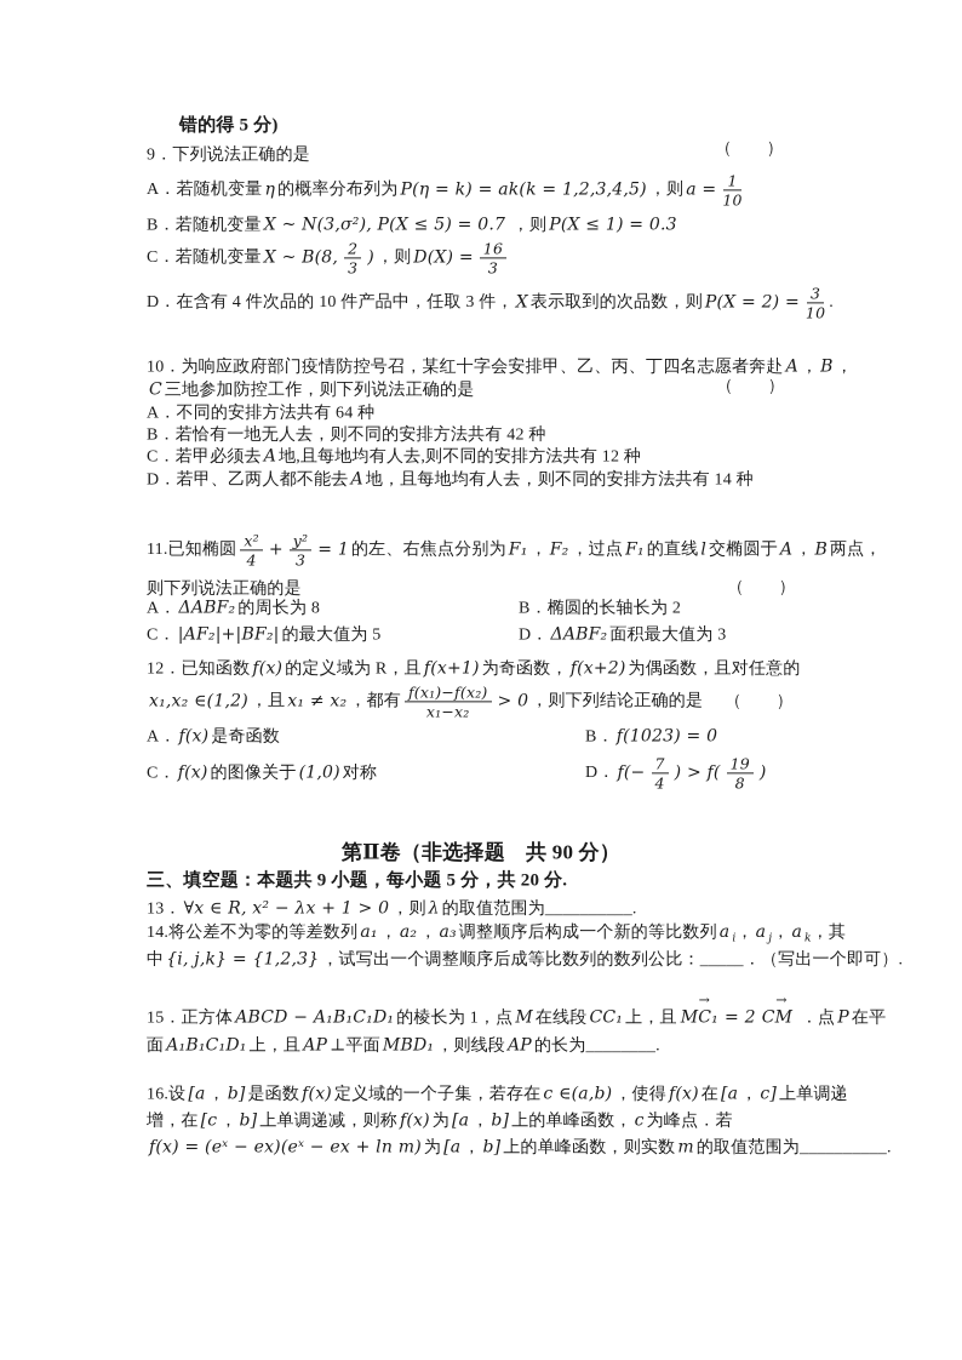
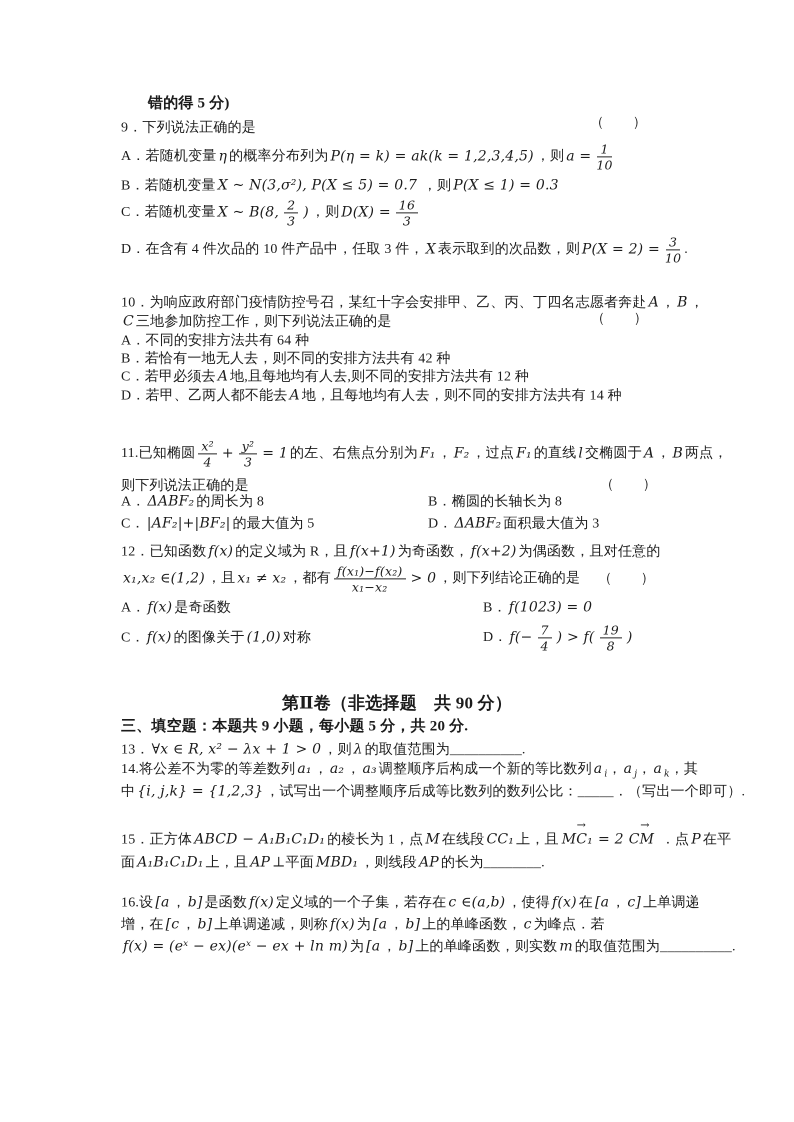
  错的得 5 分)
  9．下列说法正确的是
  （ ）
  A．若随机变量 η 的概率分布列为 P(η = k) = ak(k = 1,2,3,4,5) ，则 a =
  1
  10
  B．若随机变量 X ~ N(3,σ²), P(X ≤ 5) = 0.7 ，则 P(X ≤ 1) = 0.3
  C．若随机变量 X ~ B(8,
  2
  3
  ) ，则 D(X) =
  16
  3
  D．在含有 4 件次品的 10 件产品中，任取 3 件， X 表示取到的次品数，则 P(X = 2) =
  3
  10
  .
  10．为响应政府部门疫情防控号召，某红十字会安排甲、乙、丙、丁四名志愿者奔赴 A ， B ，
  C 三地参加防控工作，则下列说法正确的是
  （ ）
  A．不同的安排方法共有 64 种
  B．若恰有一地无人去，则不同的安排方法共有 42 种
  C．若甲必须去 A 地,且每地均有人去,则不同的安排方法共有 12 种
  D．若甲、乙两人都不能去 A 地，且每地均有人去，则不同的安排方法共有 14 种
  11.已知椭圆
  x²
  4
  +
  y²
  3
  = 1 的左、右焦点分别为 F₁ ， F₂ ，过点 F₁ 的直线 l 交椭圆于 A ， B 两点，
  则下列说法正确的是
  （ ）
  A． ΔABF₂ 的周长为 8
- B．椭圆的长轴长为 2
+ B．椭圆的长轴长为 8
  C． |AF₂|+|BF₂| 的最大值为 5
  D． ΔABF₂ 面积最大值为 3
  12．已知函数 f(x) 的定义域为 R，且 f(x+1) 为奇函数， f(x+2) 为偶函数，且对任意的
  x₁,x₂ ∈(1,2) ，且 x₁ ≠ x₂ ，都有
  f(x₁)−f(x₂)
  x₁−x₂
  > 0 ，则下列结论正确的是
  （ ）
  A． f(x) 是奇函数
  B． f(1023) = 0
  C． f(x) 的图像关于 (1,0) 对称
  D． f(−
  7
  4
  ) > f(
  19
  8
  )
  第Ⅱ卷（非选择题 共 90 分）
  三、填空题：本题共 9 小题，每小题 5 分，共 20 分.
  13． ∀x ∈ R, x² − λx + 1 > 0 ，则 λ 的取值范围为__________.
  14.将公差不为零的等差数列 a₁ ， a₂ ， a₃ 调整顺序后构成一个新的等比数列 a i， a j， a k，其
  中 {i, j,k} = {1,2,3} ，试写出一个调整顺序后成等比数列的数列公比：_____．（写出一个即可）.
  15．正方体 ABCD − A₁B₁C₁D₁ 的棱长为 1，点 M 在线段 CC₁ 上，且
  →
  MC₁ = 2
  →
  CM ．点 P 在平
  面 A₁B₁C₁D₁ 上，且 AP ⊥平面 MBD₁ ，则线段 AP 的长为________.
  16.设 [a ， b] 是函数 f(x) 定义域的一个子集，若存在 c ∈(a,b) ，使得 f(x) 在 [a ， c] 上单调递
  增，在 [c ， b] 上单调递减，则称 f(x) 为 [a ， b] 上的单峰函数， c 为峰点．若
  f(x) = (eˣ − ex)(eˣ − ex + ln m) 为 [a ， b] 上的单峰函数，则实数 m 的取值范围为__________.
